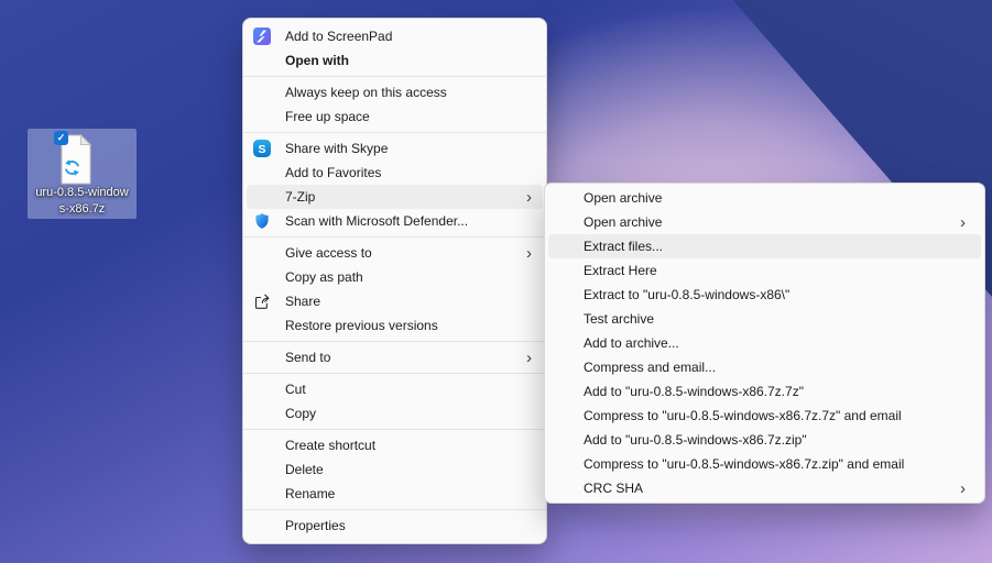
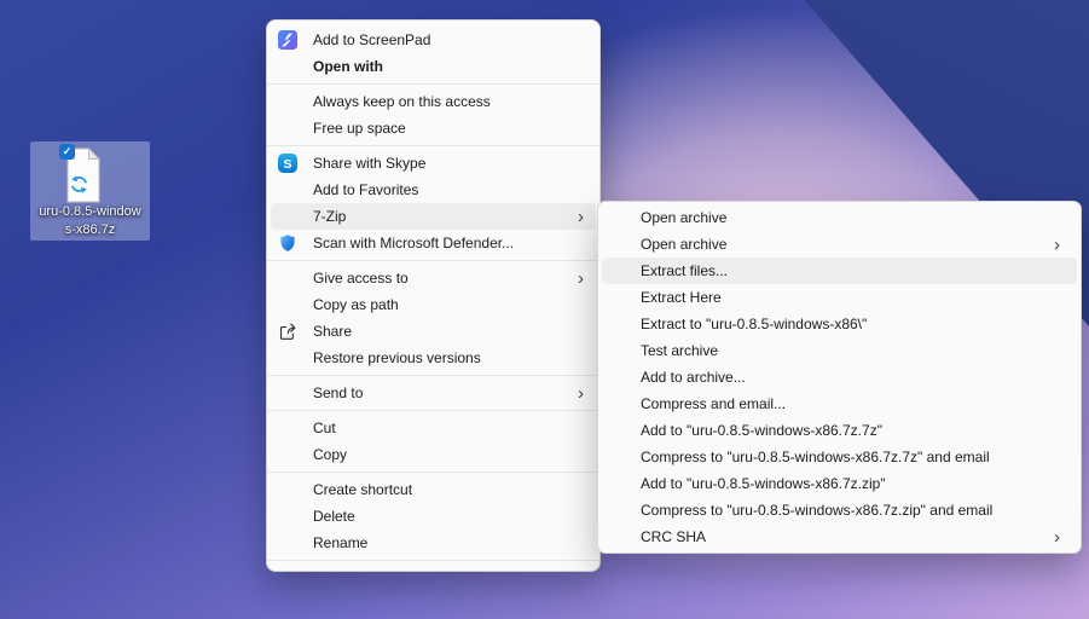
  ✓
  uru-0.8.5-window
  s-x86.7z
  Add to ScreenPad
  Open with
  Always keep on this access
  Free up space
  S
  Share with Skype
  Add to Favorites
  7-Zip
  ›
  Scan with Microsoft Defender...
  Give access to
  ›
  Copy as path
  Share
  Restore previous versions
  Send to
  ›
  Cut
  Copy
  Create shortcut
  Delete
  Rename
- Properties
  Open archive
  Open archive
  ›
  Extract files...
  Extract Here
  Extract to "uru-0.8.5-windows-x86\"
  Test archive
  Add to archive...
  Compress and email...
  Add to "uru-0.8.5-windows-x86.7z.7z"
  Compress to "uru-0.8.5-windows-x86.7z.7z" and email
  Add to "uru-0.8.5-windows-x86.7z.zip"
  Compress to "uru-0.8.5-windows-x86.7z.zip" and email
  CRC SHA
  ›
